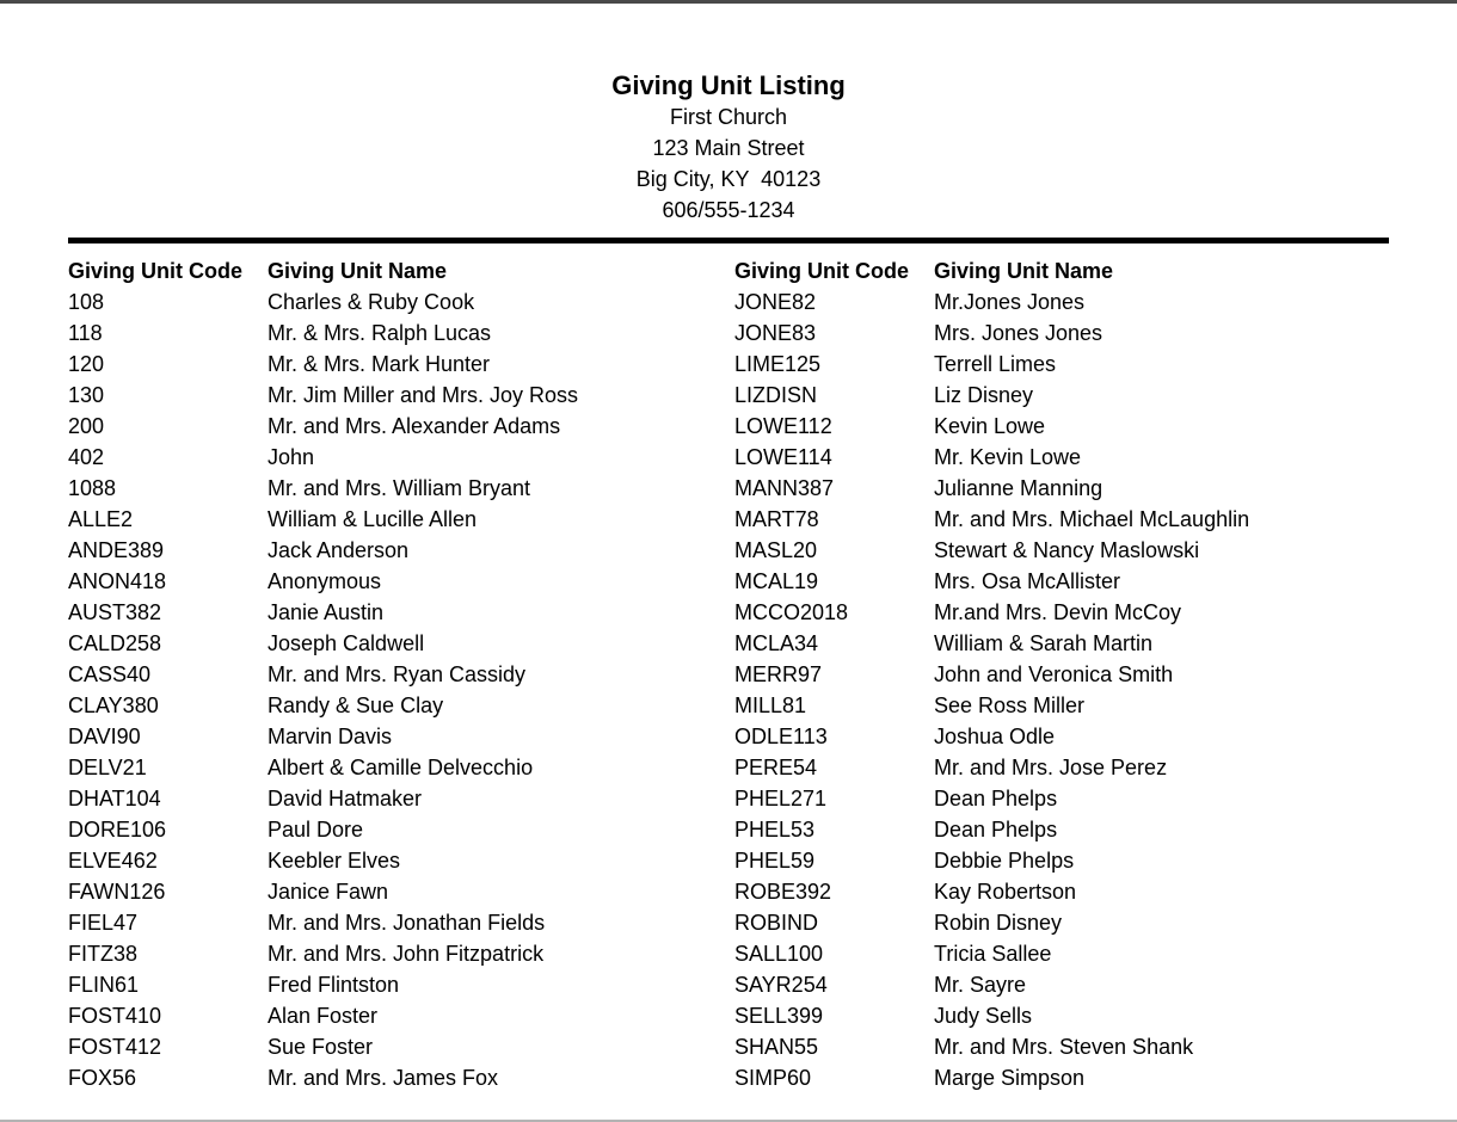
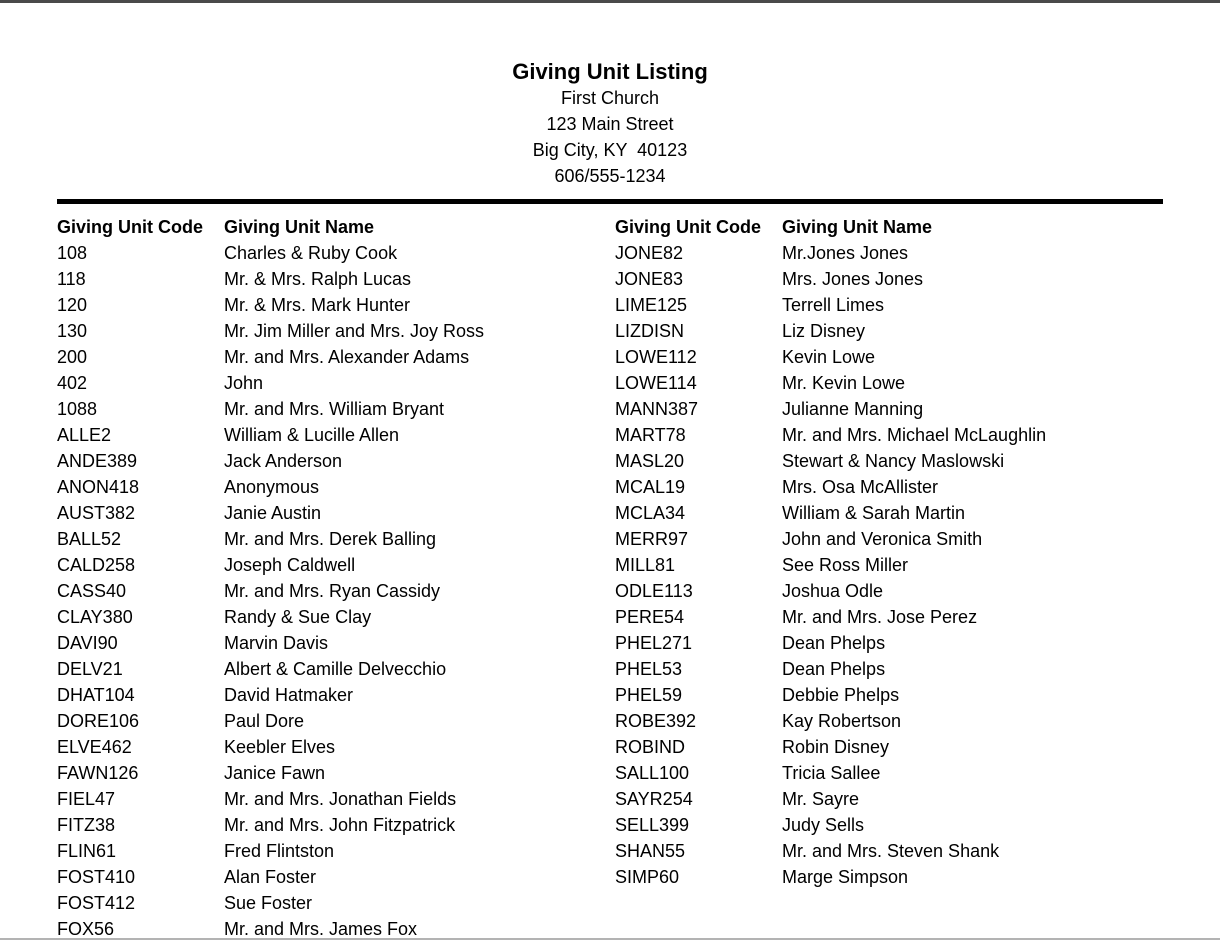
  Giving Unit Listing
  First Church
  123 Main Street
  Big City, KY 40123
  606/555-1234
  Giving Unit Code Giving Unit Name
  108 Charles & Ruby Cook
  118 Mr. & Mrs. Ralph Lucas
  120 Mr. & Mrs. Mark Hunter
  130 Mr. Jim Miller and Mrs. Joy Ross
  200 Mr. and Mrs. Alexander Adams
  402 John
  1088 Mr. and Mrs. William Bryant
  ALLE2 William & Lucille Allen
  ANDE389 Jack Anderson
  ANON418 Anonymous
  AUST382 Janie Austin
+ BALL52 Mr. and Mrs. Derek Balling
  CALD258 Joseph Caldwell
  CASS40 Mr. and Mrs. Ryan Cassidy
  CLAY380 Randy & Sue Clay
  DAVI90 Marvin Davis
  DELV21 Albert & Camille Delvecchio
  DHAT104 David Hatmaker
  DORE106 Paul Dore
  ELVE462 Keebler Elves
  FAWN126 Janice Fawn
  FIEL47 Mr. and Mrs. Jonathan Fields
  FITZ38 Mr. and Mrs. John Fitzpatrick
  FLIN61 Fred Flintston
  FOST410 Alan Foster
  FOST412 Sue Foster
  FOX56 Mr. and Mrs. James Fox
  Giving Unit Code Giving Unit Name
  JONE82 Mr.Jones Jones
  JONE83 Mrs. Jones Jones
  LIME125 Terrell Limes
  LIZDISN Liz Disney
  LOWE112 Kevin Lowe
  LOWE114 Mr. Kevin Lowe
  MANN387 Julianne Manning
  MART78 Mr. and Mrs. Michael McLaughlin
  MASL20 Stewart & Nancy Maslowski
  MCAL19 Mrs. Osa McAllister
- MCCO2018 Mr.and Mrs. Devin McCoy
  MCLA34 William & Sarah Martin
  MERR97 John and Veronica Smith
  MILL81 See Ross Miller
  ODLE113 Joshua Odle
  PERE54 Mr. and Mrs. Jose Perez
  PHEL271 Dean Phelps
  PHEL53 Dean Phelps
  PHEL59 Debbie Phelps
  ROBE392 Kay Robertson
  ROBIND Robin Disney
  SALL100 Tricia Sallee
  SAYR254 Mr. Sayre
  SELL399 Judy Sells
  SHAN55 Mr. and Mrs. Steven Shank
  SIMP60 Marge Simpson
